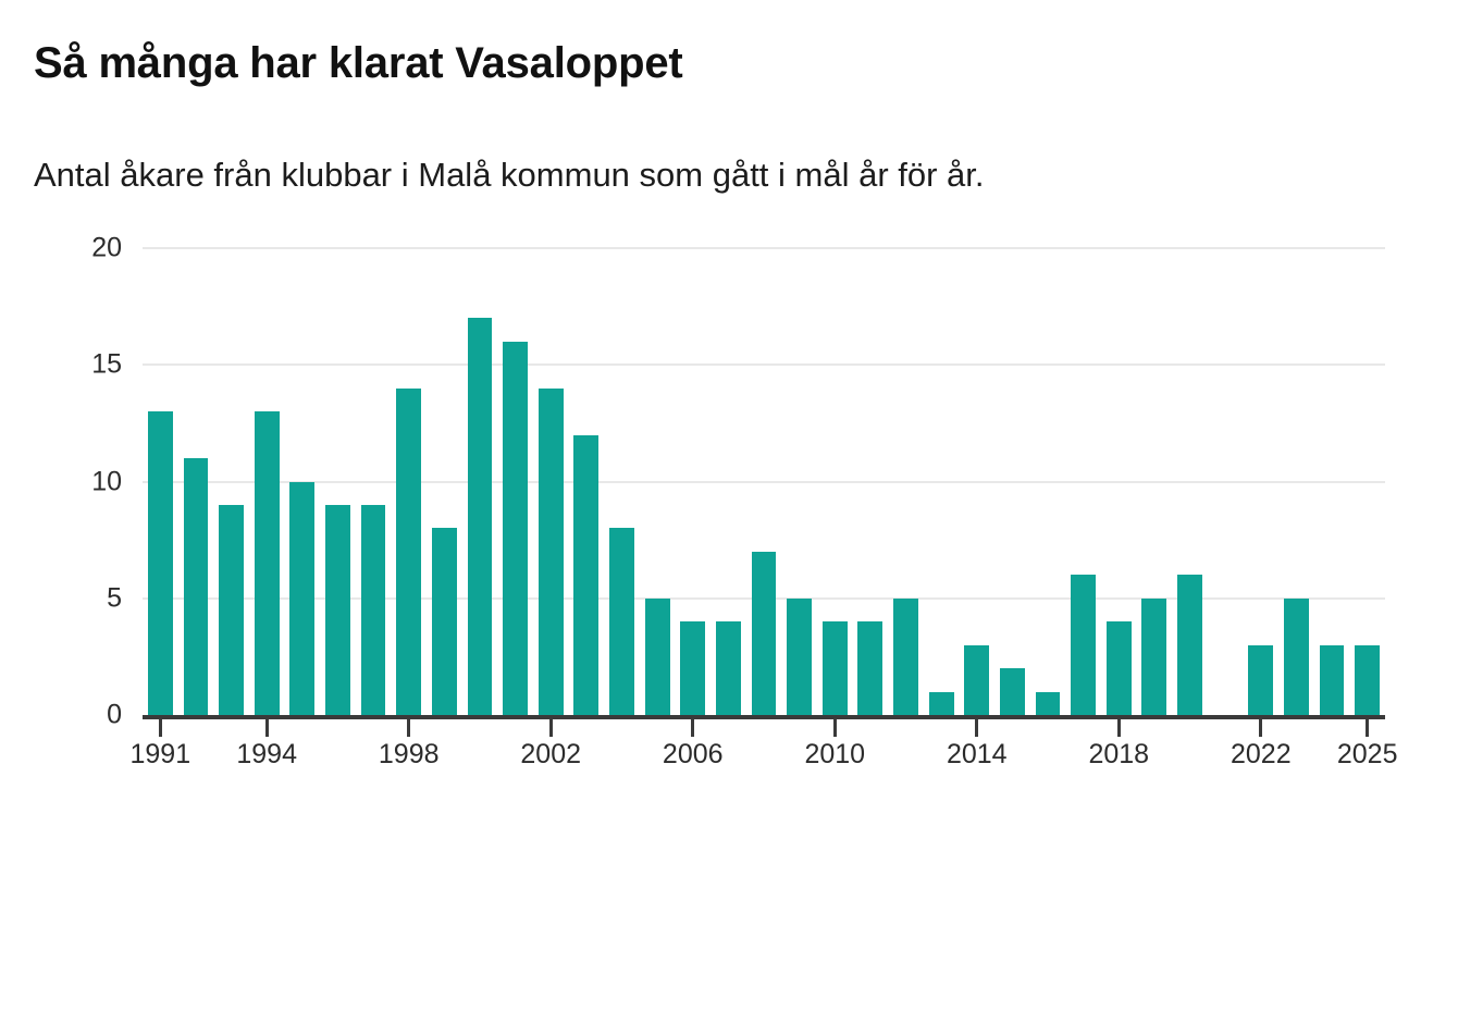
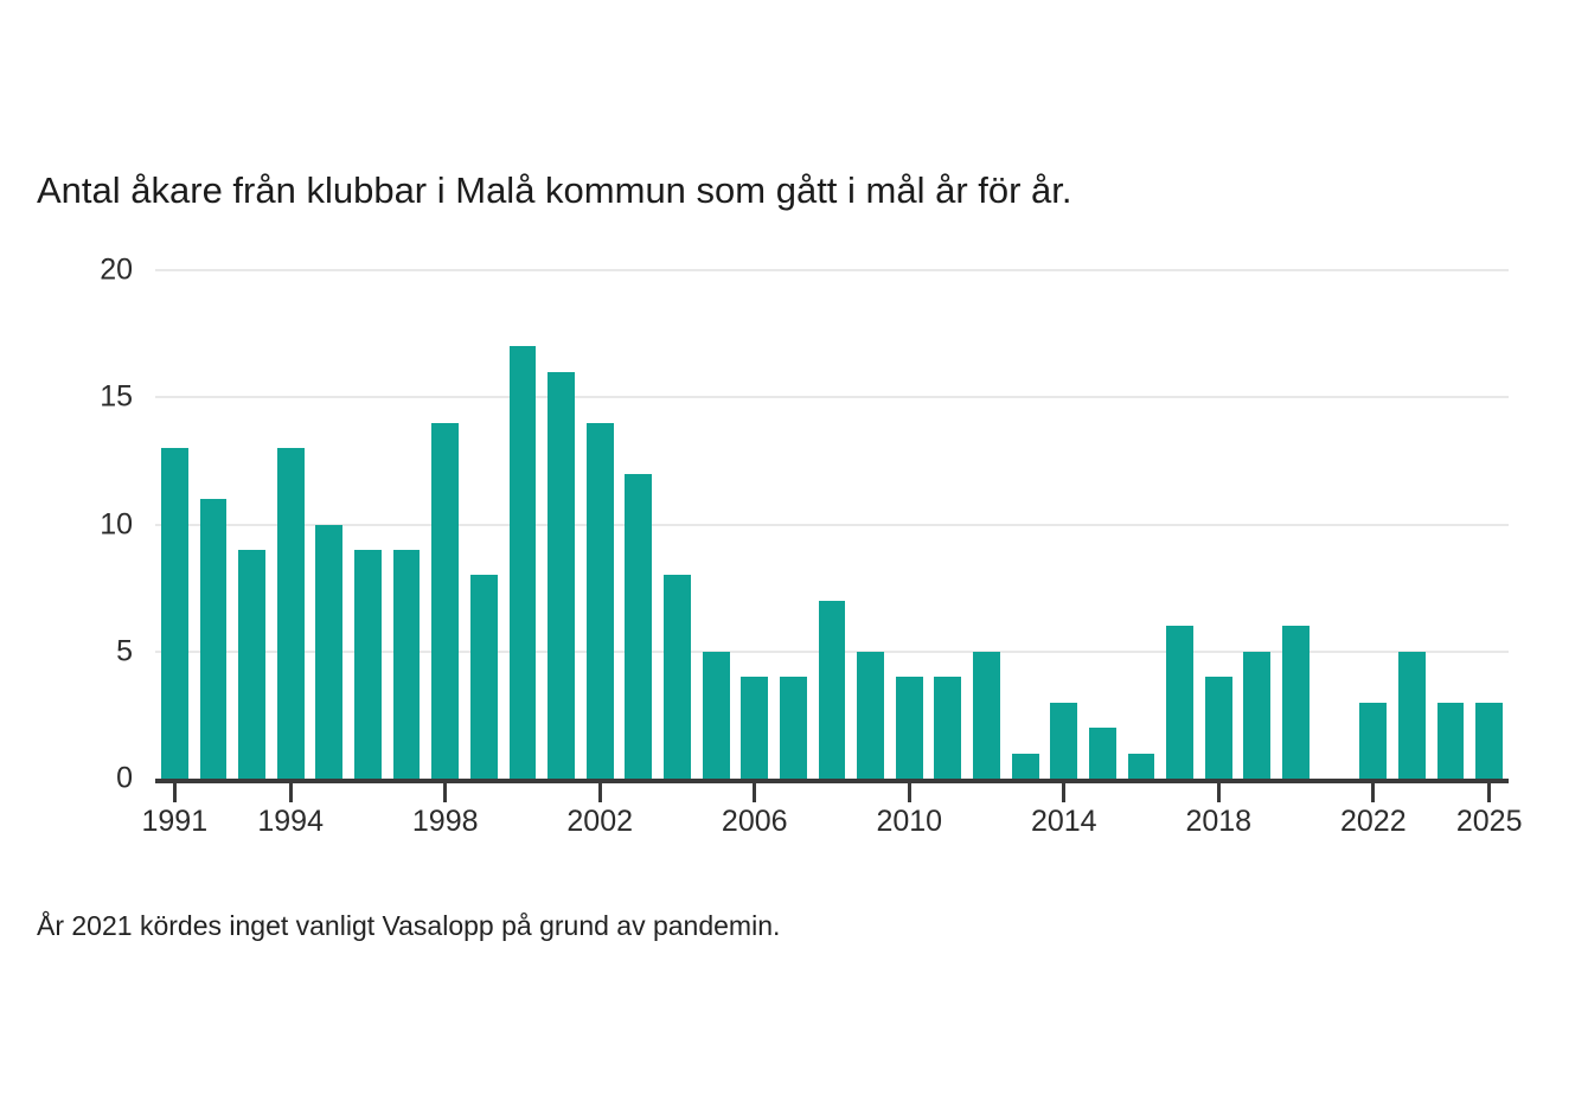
- Så många har klarat Vasaloppet
  Antal åkare från klubbar i Malå kommun som gått i mål år för år.
  0
  5
  10
  15
  20
  1991
  1994
  1998
  2002
  2006
  2010
  2014
  2018
  2022
  2025
+ År 2021 kördes inget vanligt Vasalopp på grund av pandemin.
